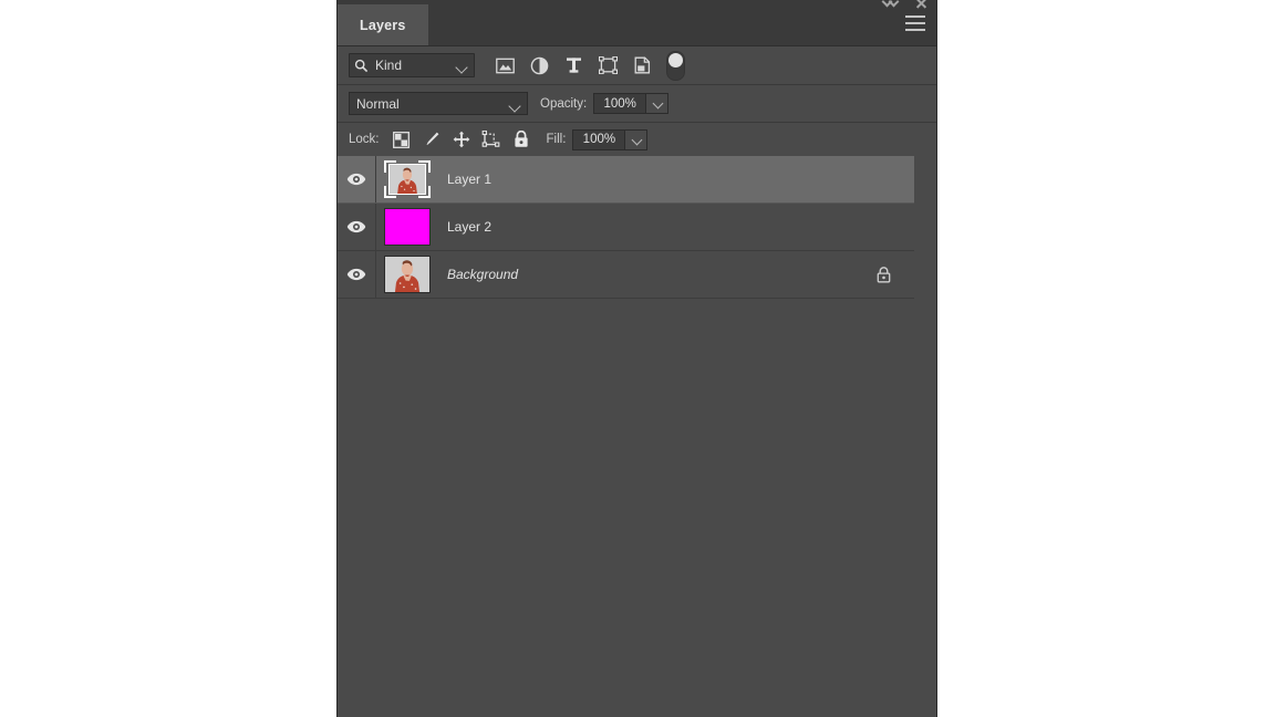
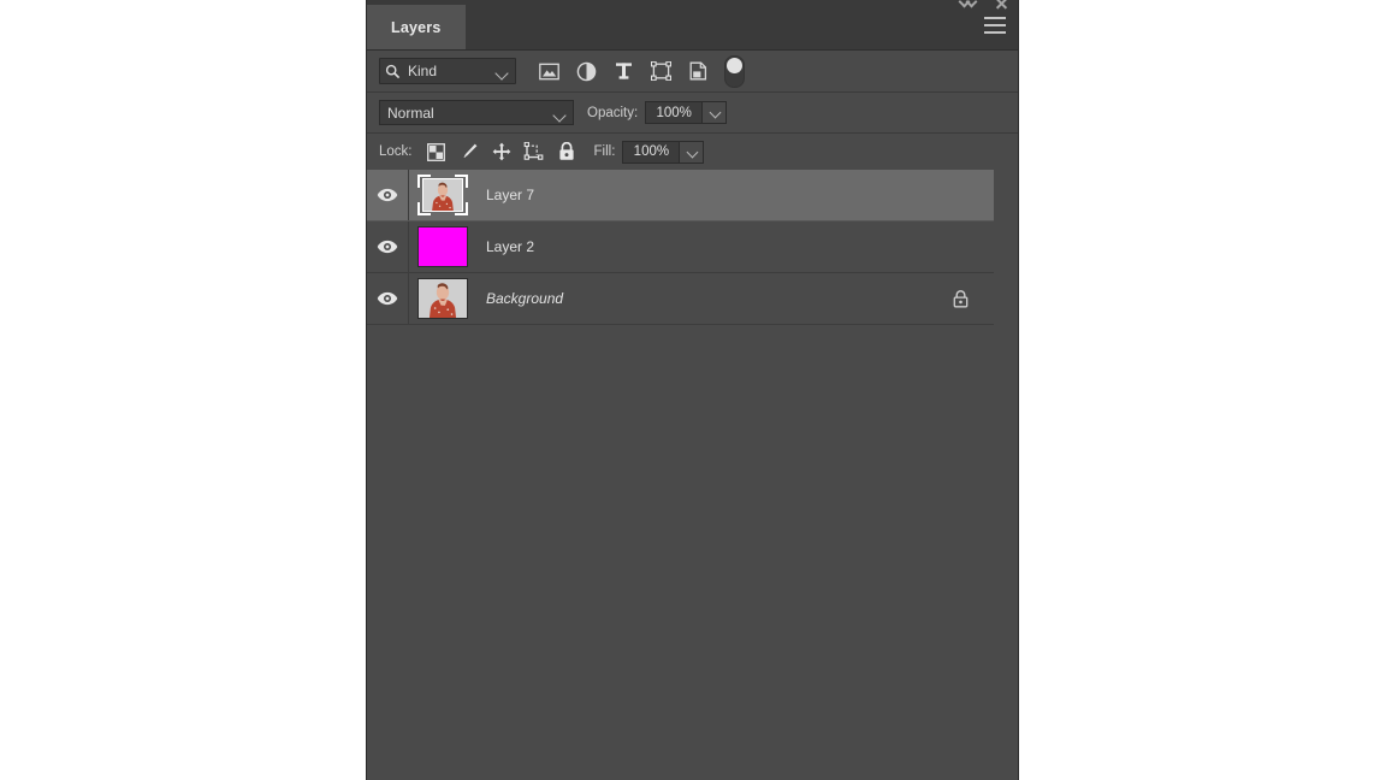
  Layers
  Kind
  Normal
  Opacity:
  100%
  Lock:
  Fill:
  100%
- Layer 1
+ Layer 7
  Layer 2
  Background
